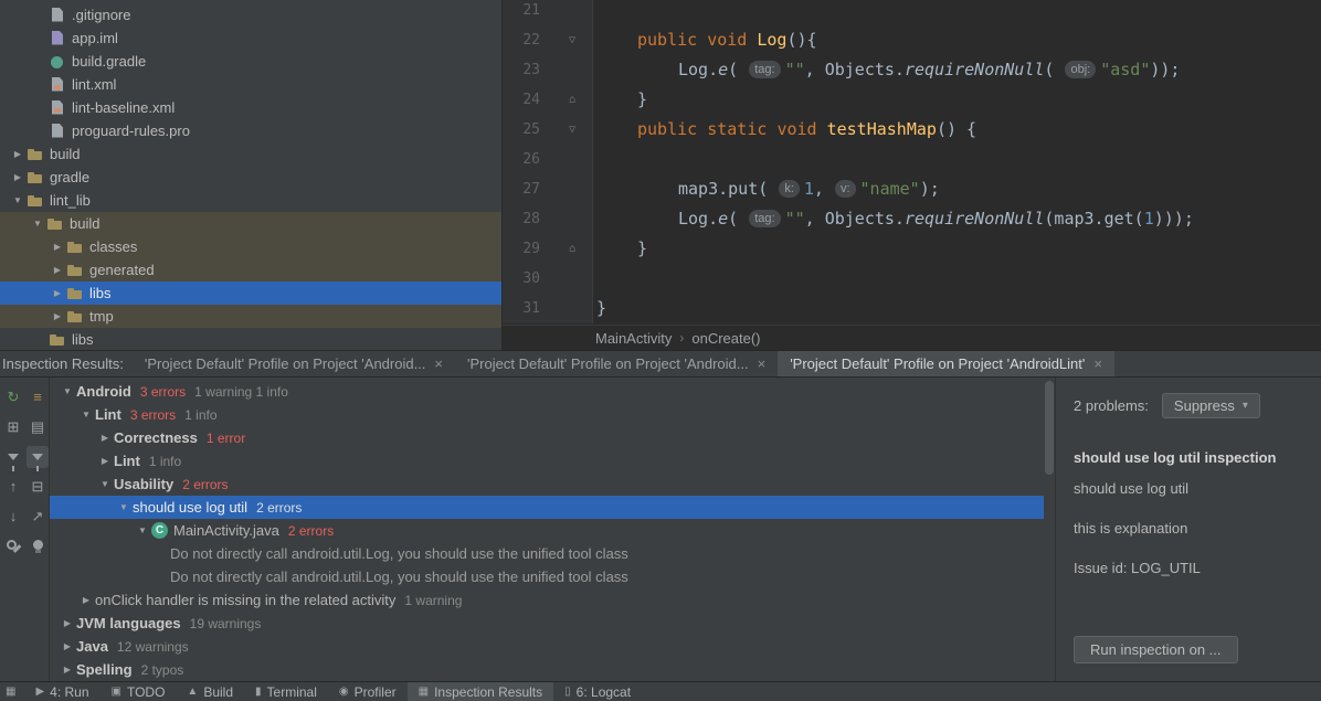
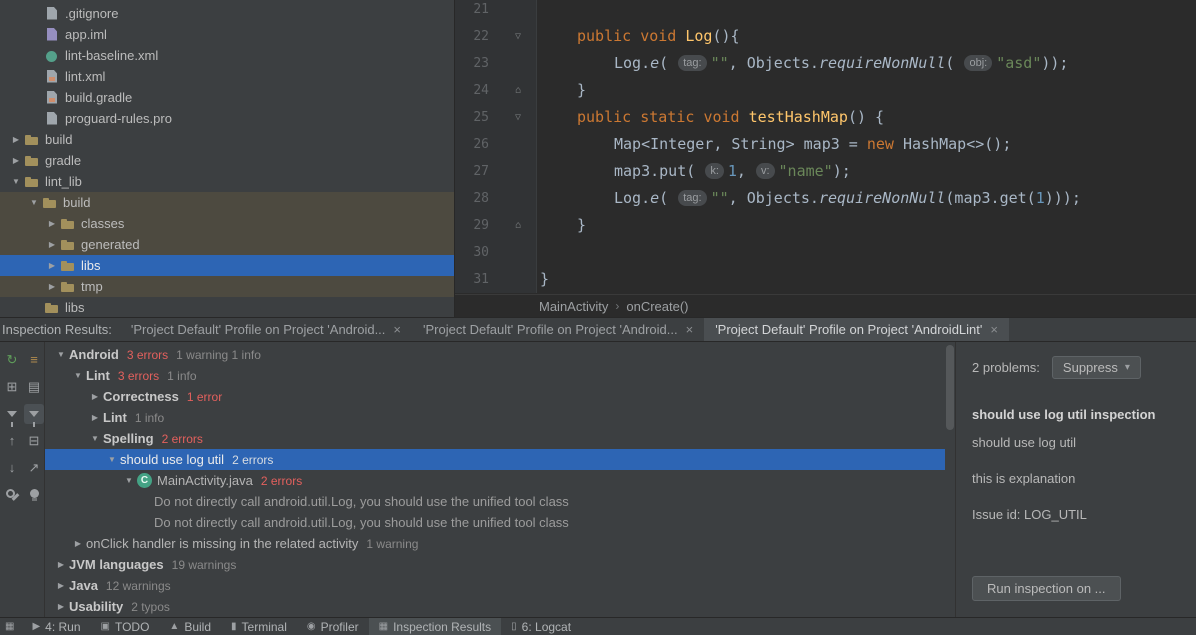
  .gitignore
  app.iml
- build.gradle
+ lint-baseline.xml
  lint.xml
- lint-baseline.xml
+ build.gradle
  proguard-rules.pro
  ▶
  build
  ▶
  gradle
  ▼
  lint_lib
  ▼
  build
  ▶
  classes
  ▶
  generated
  ▶
  libs
  ▶
  tmp
  libs
  21
  22
  ▽
  public void Log(){
  23
  Log.e( tag: "", Objects.requireNonNull( obj: "asd"));
  24
  ⌂
  }
  25
  ▽
  public static void testHashMap() {
  26
+ Map<Integer, String> map3 = new HashMap<>();
  27
  map3.put( k: 1, v: "name");
  28
  Log.e( tag: "", Objects.requireNonNull(map3.get(1)));
  29
  ⌂
  }
  30
  31
  }
  MainActivity
  ›
  onCreate()
  Inspection Results:
  'Project Default' Profile on Project 'Android...
  ×
  'Project Default' Profile on Project 'Android...
  ×
  'Project Default' Profile on Project 'AndroidLint'
  ×
  ↻
  ≡
  ⊞
  ▤
  ↑
  ⊟
  ↓
  ↗
  ▼
  Android
  3 errors
  1 warning 1 info
  ▼
  Lint
  3 errors
  1 info
  ▶
  Correctness
  1 error
  ▶
  Lint
  1 info
  ▼
- Usability
+ Spelling
  2 errors
  ▼
  should use log util
  2 errors
  ▼
  MainActivity.java
  2 errors
  Do not directly call android.util.Log, you should use the unified tool class
  Do not directly call android.util.Log, you should use the unified tool class
  ▶
  onClick handler is missing in the related activity
  1 warning
  ▶
  JVM languages
  19 warnings
  ▶
  Java
  12 warnings
  ▶
- Spelling
+ Usability
  2 typos
  2 problems:
  Suppress
  ▾
  should use log util inspection
  should use log util
  this is explanation
  Issue id: LOG_UTIL
  Run inspection on ...
  ▦
  ▶
  4: Run
  ▣
  TODO
  ▲
  Build
  ▮
  Terminal
  ◉
  Profiler
  ▦
  Inspection Results
  ▯
  6: Logcat
